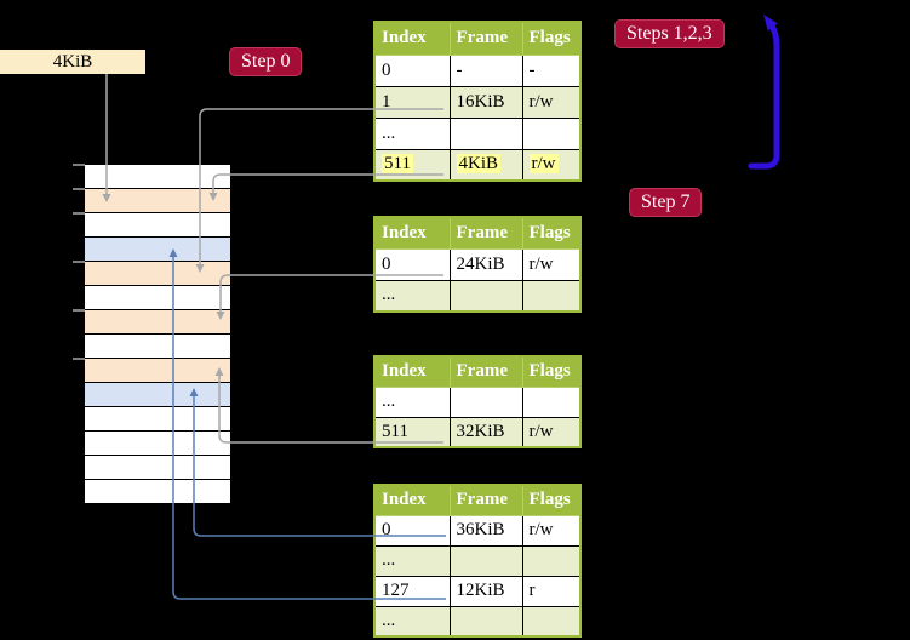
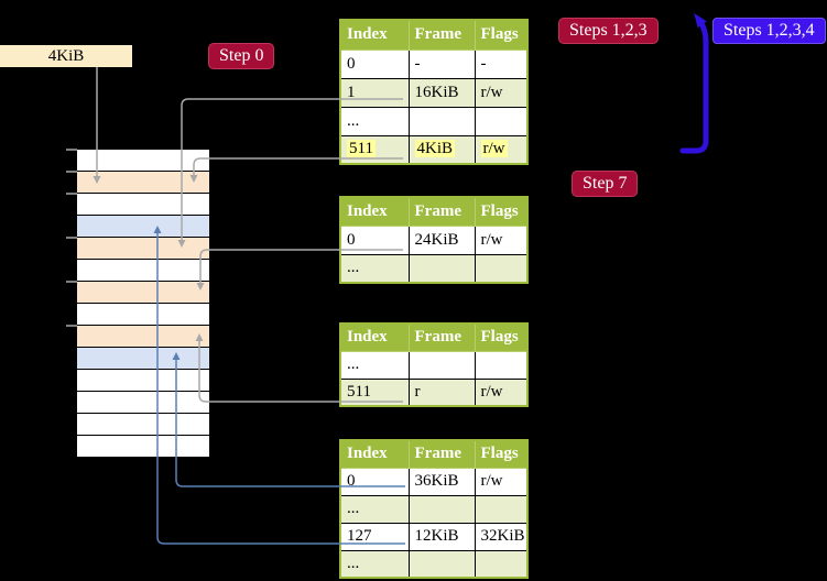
  4KiB
  Step 0
  Steps 1,2,3
+ Steps 1,2,3,4
  Step 7
  Index	Frame	Flags
  0	-	-
  1	16KiB	r/w
  ...
  511	4KiB	r/w
  Index	Frame	Flags
  0	24KiB	r/w
  ...
  Index	Frame	Flags
  ...
- 511	32KiB	r/w
+ 511	r	r/w
  Index	Frame	Flags
  0	36KiB	r/w
  ...
- 127	12KiB	r
+ 127	12KiB	32KiB
  ...
